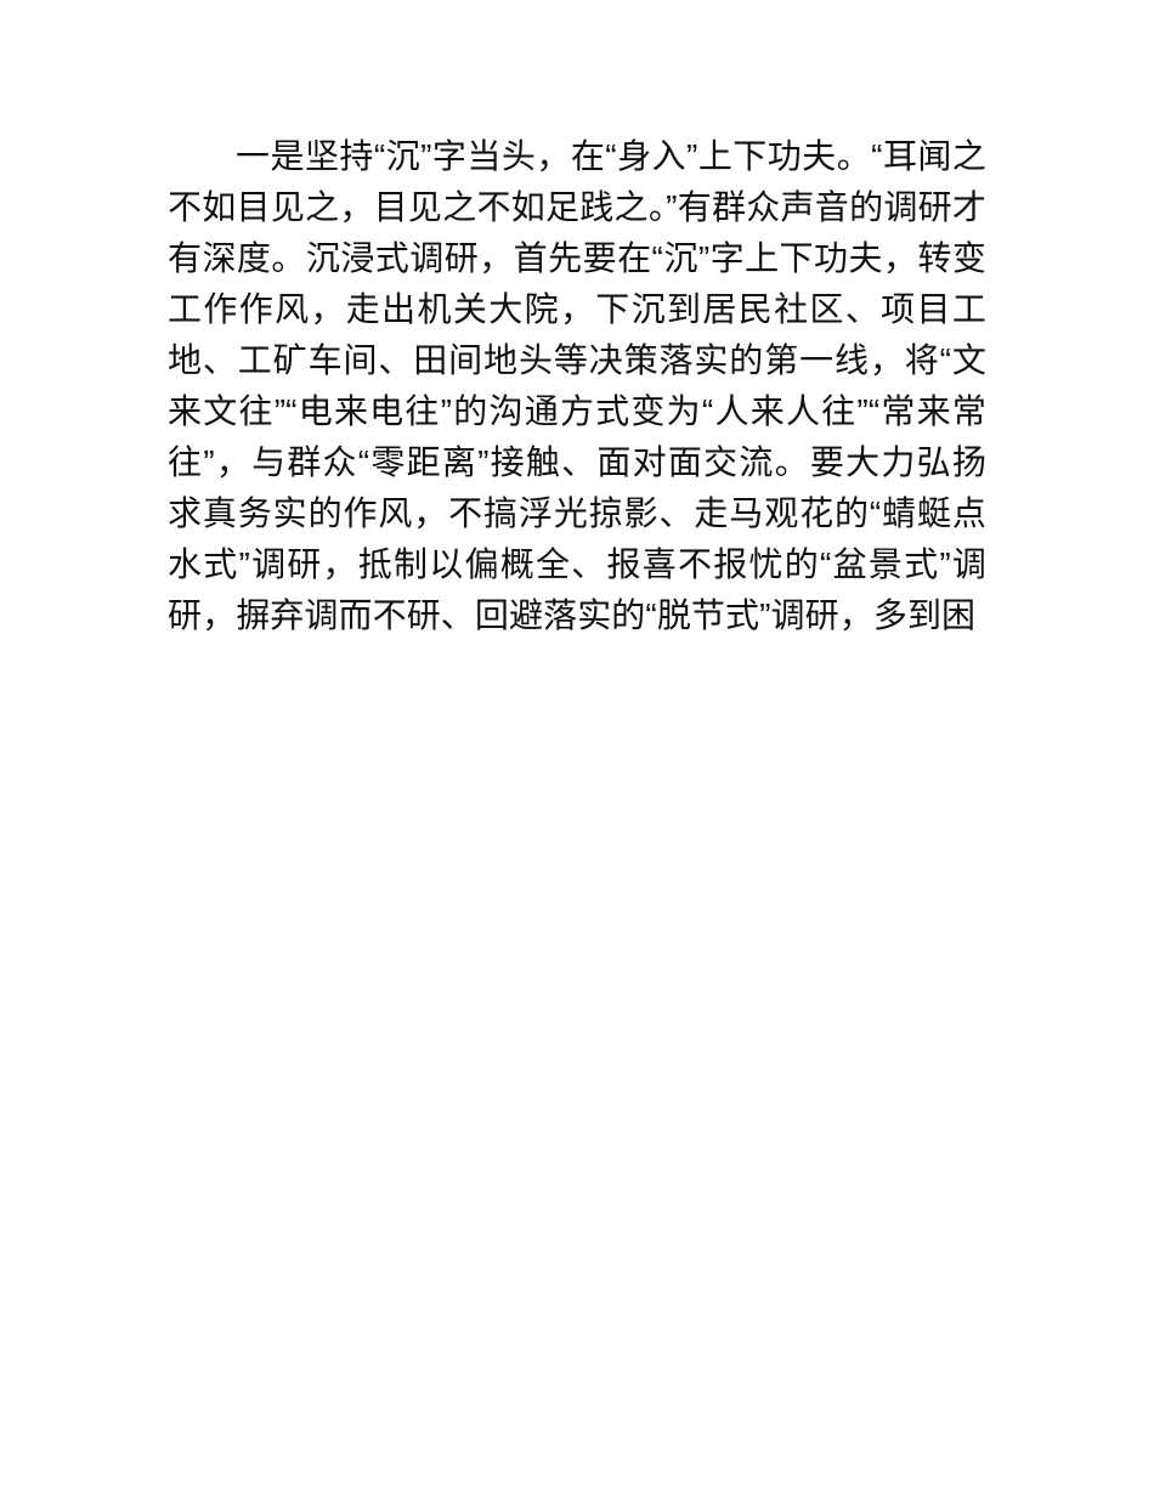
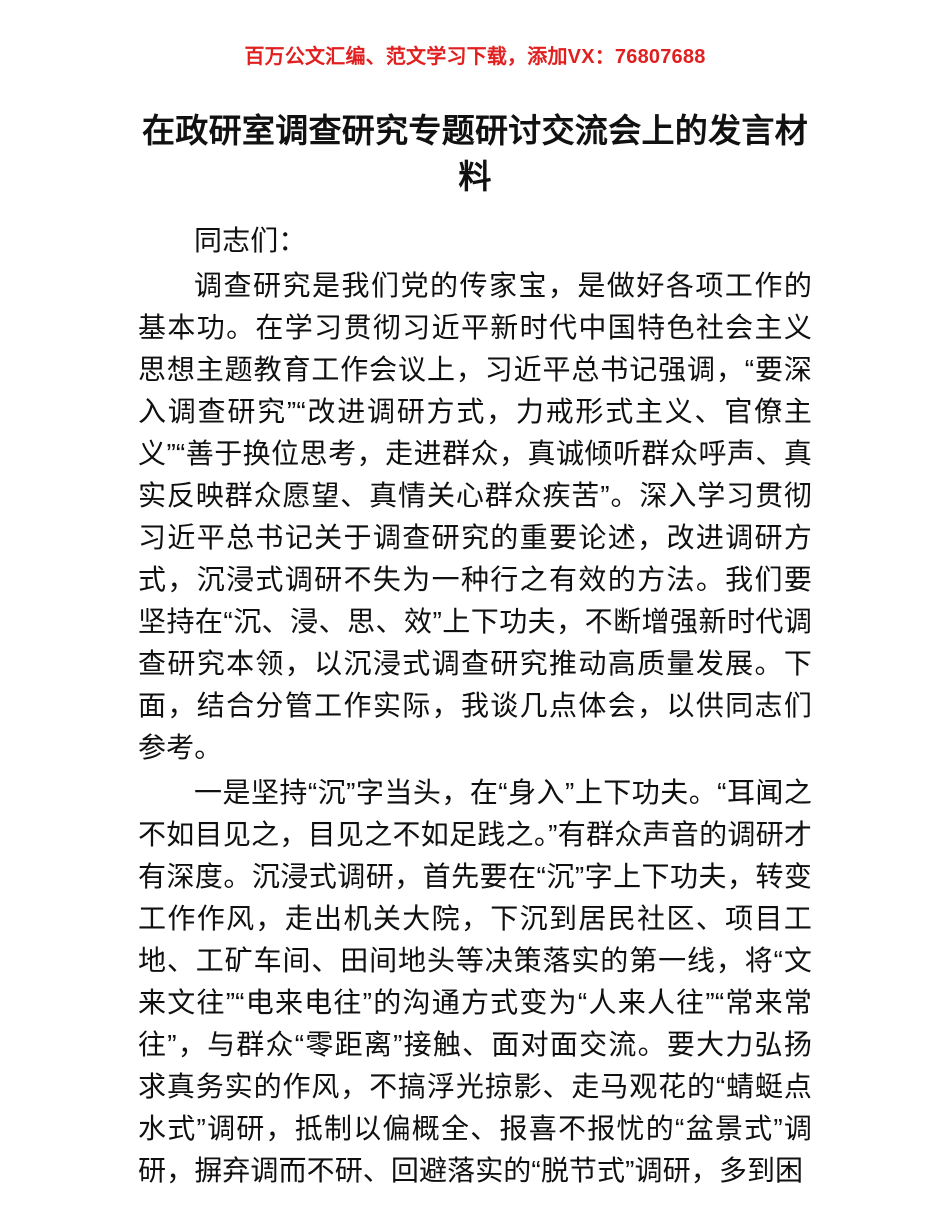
+ 百万公文汇编、范文学习下载，添加VX：76807688
+ 在政研室调查研究专题研讨交流会上的发言材料
+ 同志们：
+ 调查研究是我们党的传家宝，是做好各项工作的基本功。在学习贯彻习近平新时代中国特色社会主义思想主题教育工作会议上，习近平总书记强调，“要深入调查研究”“改进调研方式，力戒形式主义、官僚主义”“善于换位思考，走进群众，真诚倾听群众呼声、真实反映群众愿望、真情关心群众疾苦”。深入学习贯彻习近平总书记关于调查研究的重要论述，改进调研方式，沉浸式调研不失为一种行之有效的方法。我们要坚持在“沉、浸、思、效”上下功夫，不断增强新时代调查研究本领，以沉浸式调查研究推动高质量发展。下面，结合分管工作实际，我谈几点体会，以供同志们参考。
  一是坚持“沉”字当头，在“身入”上下功夫。“耳闻之不如目见之，目见之不如足践之。”有群众声音的调研才有深度。沉浸式调研，首先要在“沉”字上下功夫，转变工作作风，走出机关大院，下沉到居民社区、项目工地、工矿车间、田间地头等决策落实的第一线，将“文来文往”“电来电往”的沟通方式变为“人来人往”“常来常往”，与群众“零距离”接触、面对面交流。要大力弘扬求真务实的作风，不搞浮光掠影、走马观花的“蜻蜓点水式”调研，抵制以偏概全、报喜不报忧的“盆景式”调研，摒弃调而不研、回避落实的“脱节式”调研，多到困
